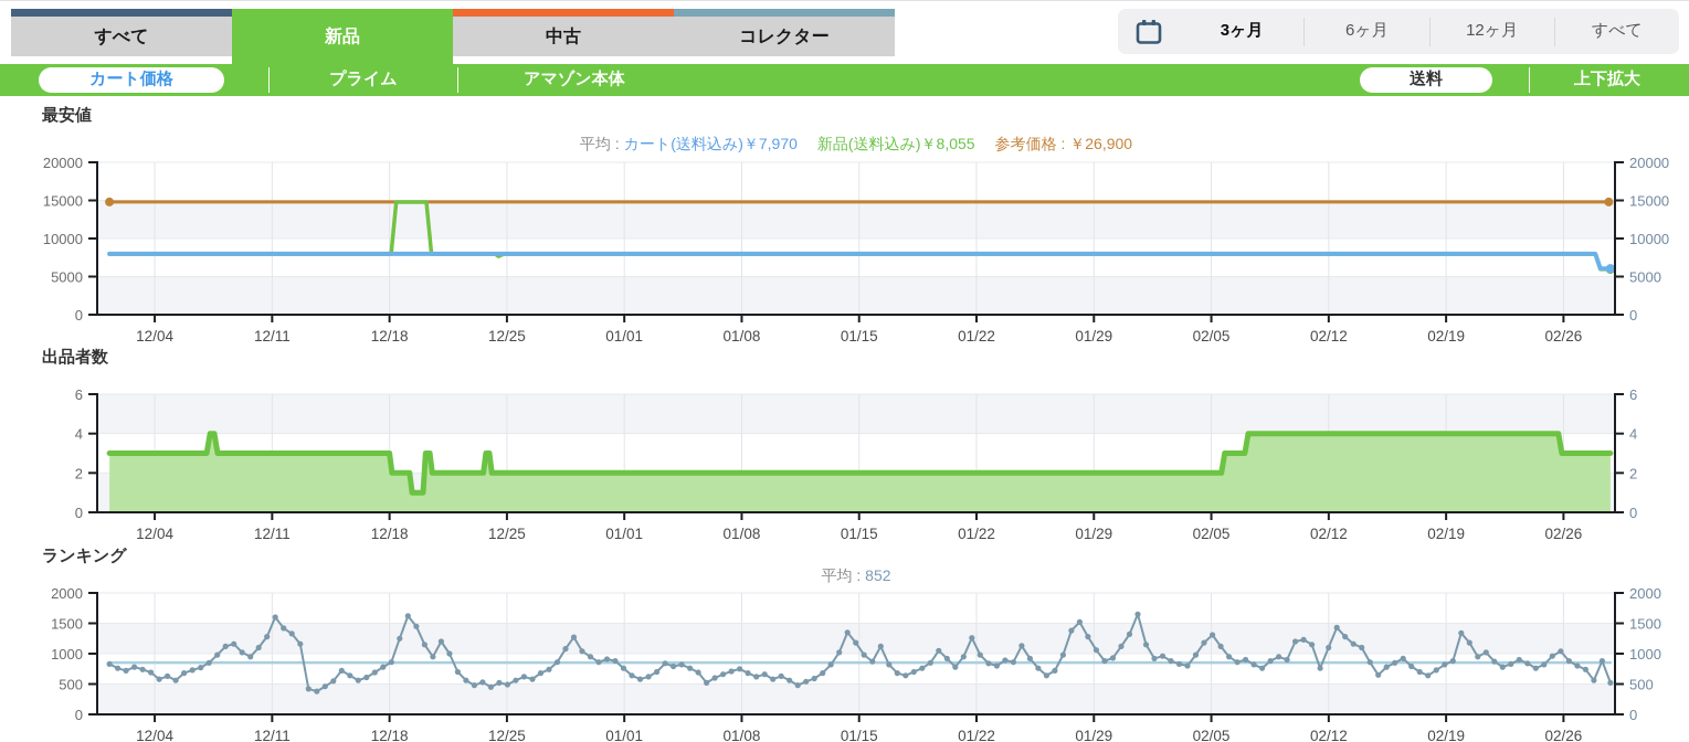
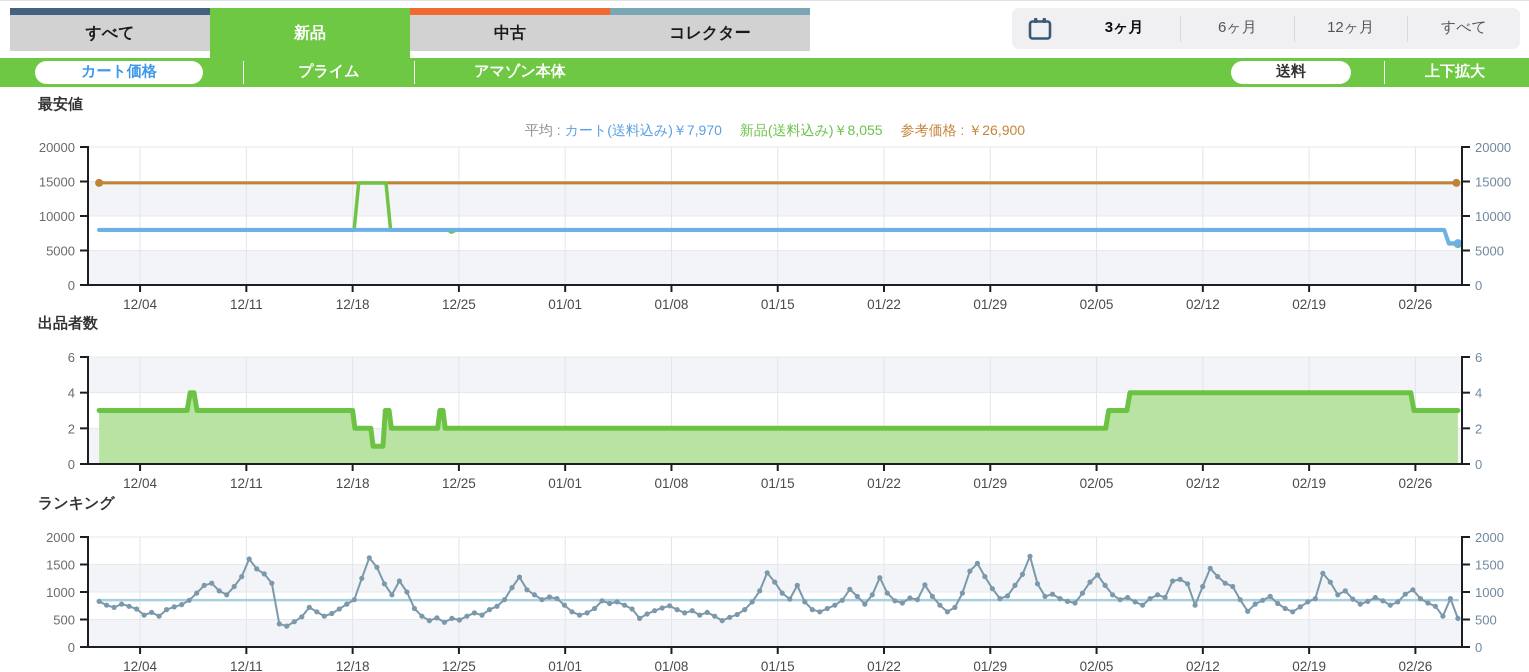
  すべて
  新品
  中古
  コレクター
  3ヶ月
  6ヶ月
  12ヶ月
  すべて
  カート価格
  プライム
  アマゾン本体
  送料
  上下拡大
  最安値
  平均 : カート(送料込み)￥7,970 新品(送料込み)￥8,055 参考価格 : ￥26,900
  出品者数
  ランキング
- 平均 : 852
  0
  0
  5000
  5000
  10000
  10000
  15000
  15000
  20000
  20000
  12/04
  12/11
  12/18
  12/25
  01/01
  01/08
  01/15
  01/22
  01/29
  02/05
  02/12
  02/19
  02/26
  0
  0
  2
  2
  4
  4
  6
  6
  12/04
  12/11
  12/18
  12/25
  01/01
  01/08
  01/15
  01/22
  01/29
  02/05
  02/12
  02/19
  02/26
  0
  0
  500
  500
  1000
  1000
  1500
  1500
  2000
  2000
  12/04
  12/11
  12/18
  12/25
  01/01
  01/08
  01/15
  01/22
  01/29
  02/05
  02/12
  02/19
  02/26
